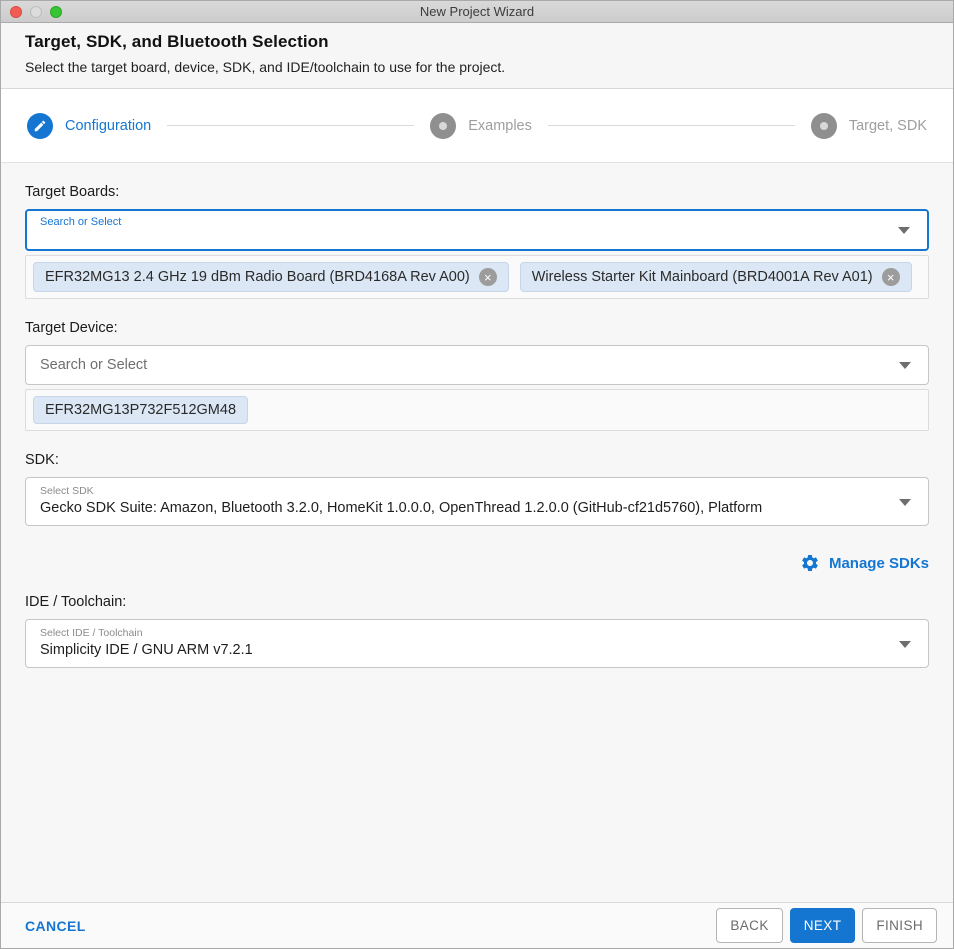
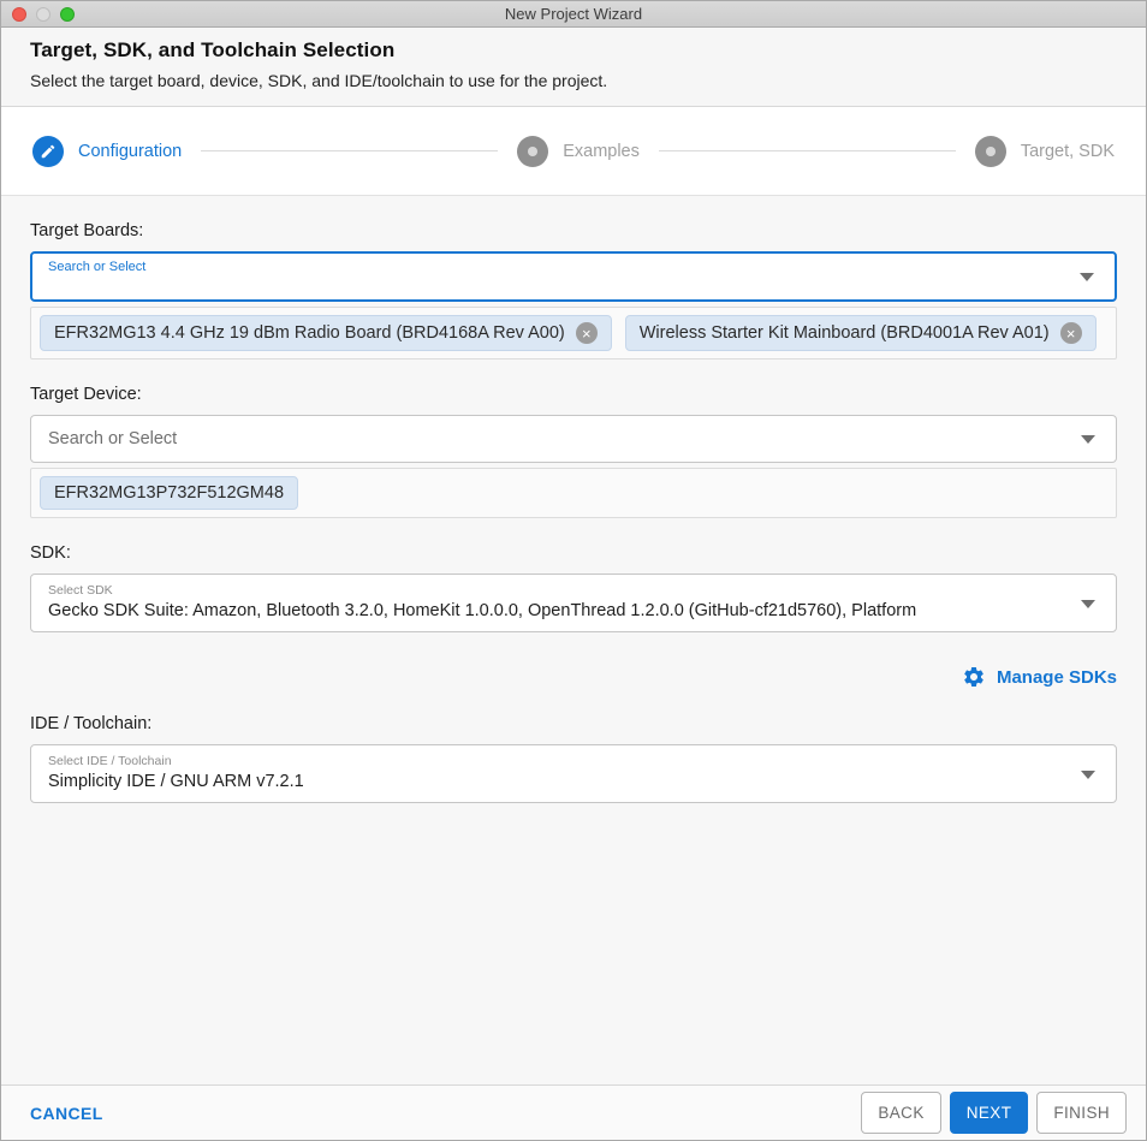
  New Project Wizard
- Target, SDK, and Bluetooth Selection
+ Target, SDK, and Toolchain Selection
  Select the target board, device, SDK, and IDE/toolchain to use for the project.
  Configuration
  Examples
  Target, SDK
  Target Boards:
  Search or Select
- EFR32MG13 2.4 GHz 19 dBm Radio Board (BRD4168A Rev A00)
+ EFR32MG13 4.4 GHz 19 dBm Radio Board (BRD4168A Rev A00)
  ×
  Wireless Starter Kit Mainboard (BRD4001A Rev A01)
  ×
  Target Device:
  Search or Select
  EFR32MG13P732F512GM48
  SDK:
  Select SDK
  Gecko SDK Suite: Amazon, Bluetooth 3.2.0, HomeKit 1.0.0.0, OpenThread 1.2.0.0 (GitHub-cf21d5760), Platform
  Manage SDKs
  IDE / Toolchain:
  Select IDE / Toolchain
  Simplicity IDE / GNU ARM v7.2.1
  CANCEL
  BACK
  NEXT
  FINISH
